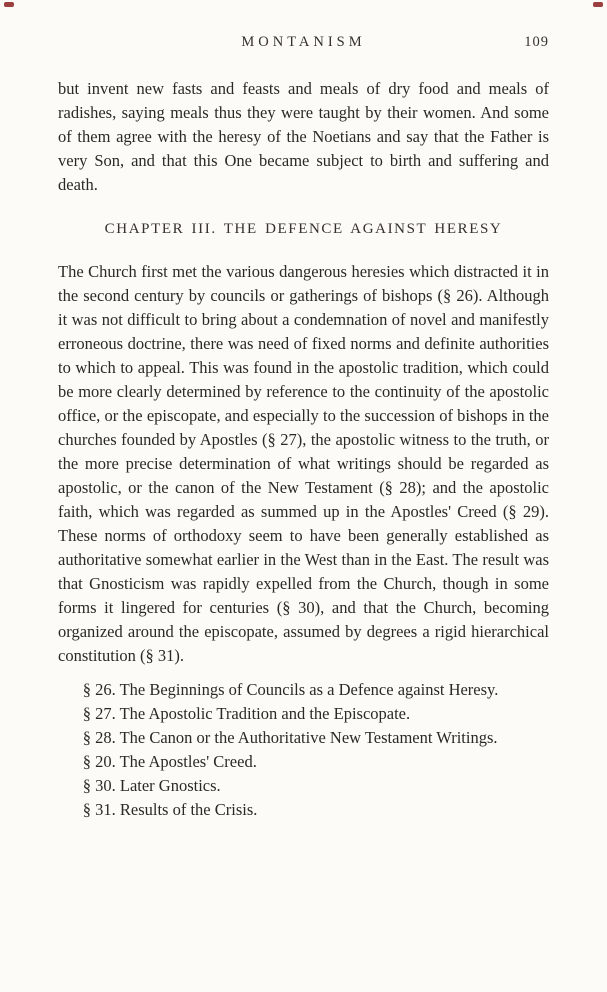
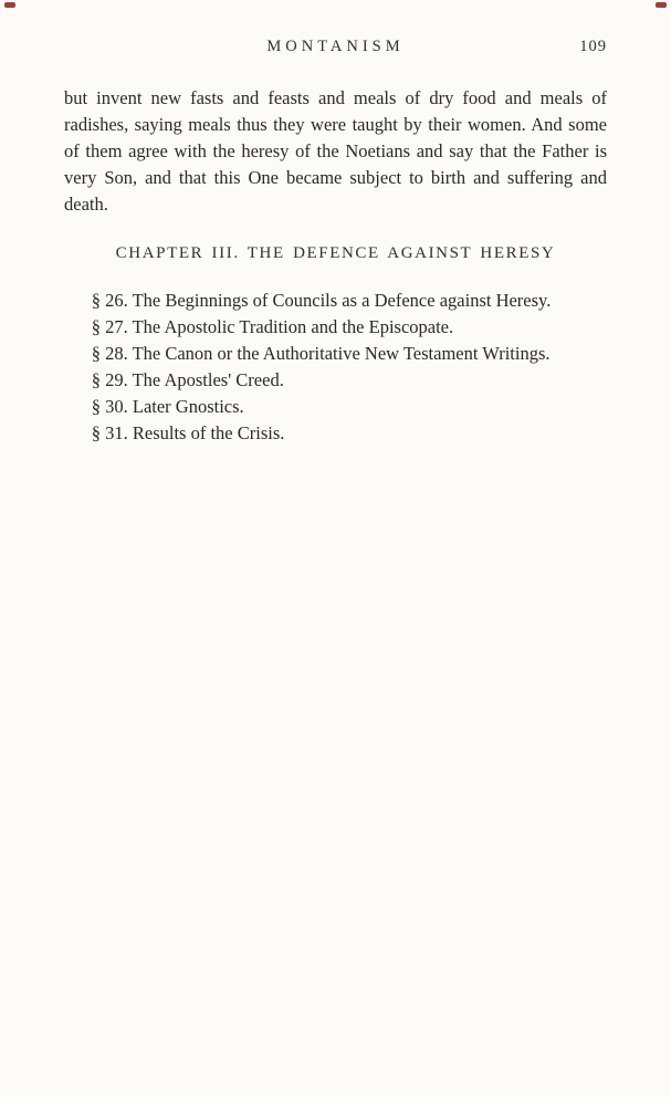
  MONTANISM
  109
  but invent new fasts and feasts and meals of dry food and meals of radishes, saying meals thus they were taught by their women. And some of them agree with the heresy of the Noetians and say that the Father is very Son, and that this One became subject to birth and suffering and death.
  CHAPTER III. THE DEFENCE AGAINST HERESY
- The Church first met the various dangerous heresies which distracted it in the second century by councils or gatherings of bishops (§ 26). Although it was not difficult to bring about a condemnation of novel and manifestly erroneous doctrine, there was need of fixed norms and definite authorities to which to appeal. This was found in the apostolic tradition, which could be more clearly determined by reference to the continuity of the apostolic office, or the episcopate, and especially to the succession of bishops in the churches founded by Apostles (§ 27), the apostolic witness to the truth, or the more precise determination of what writings should be regarded as apostolic, or the canon of the New Testament (§ 28); and the apostolic faith, which was regarded as summed up in the Apostles' Creed (§ 29). These norms of orthodoxy seem to have been generally established as authoritative somewhat earlier in the West than in the East. The result was that Gnosticism was rapidly expelled from the Church, though in some forms it lingered for centuries (§ 30), and that the Church, becoming organized around the episcopate, assumed by degrees a rigid hierarchical constitution (§ 31).
  § 26. The Beginnings of Councils as a Defence against Heresy.
  § 27. The Apostolic Tradition and the Episcopate.
  § 28. The Canon or the Authoritative New Testament Writings.
- § 20. The Apostles' Creed.
+ § 29. The Apostles' Creed.
  § 30. Later Gnostics.
  § 31. Results of the Crisis.
